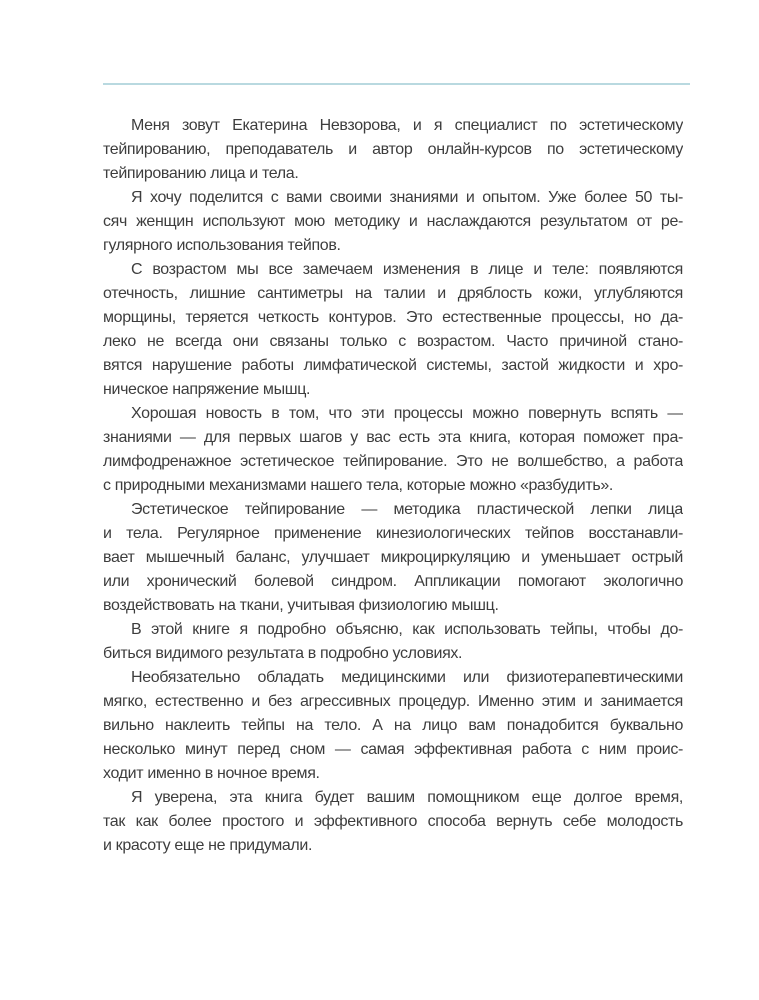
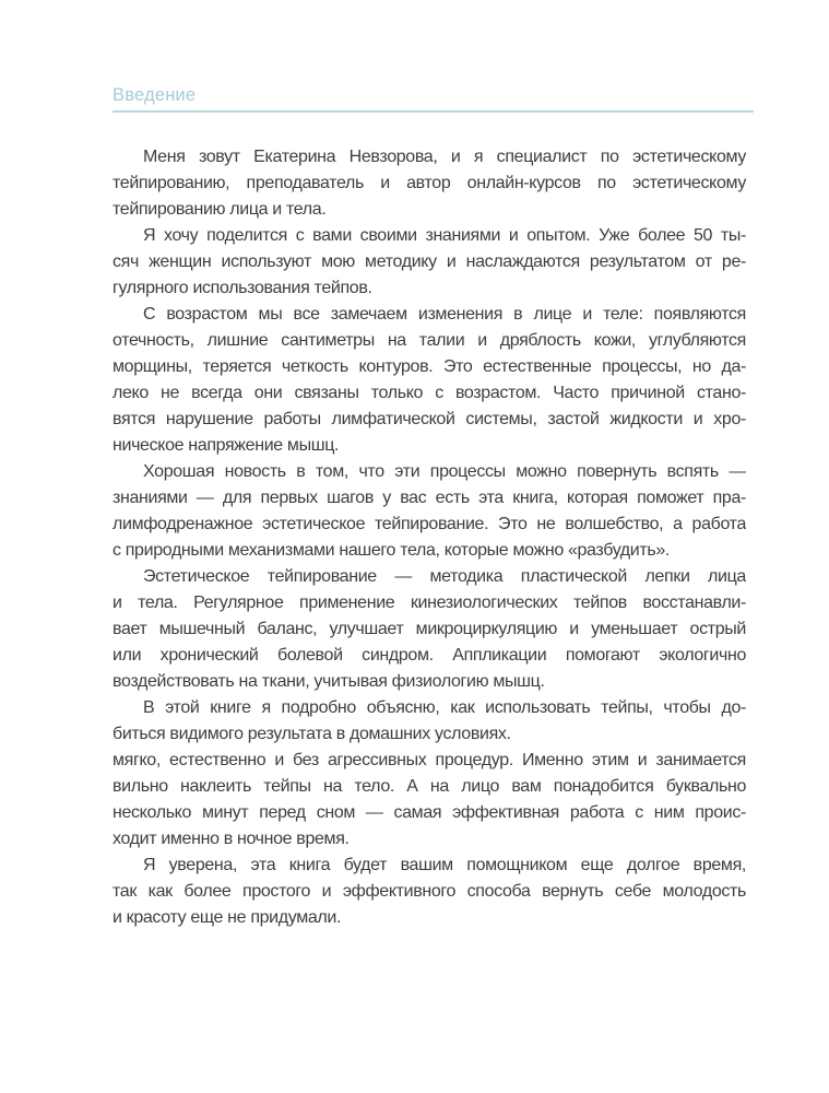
+ Введение
  Меня зовут Екатерина Невзорова, и я специалист по эстетическому
  тейпированию, преподаватель и автор онлайн-курсов по эстетическому
  тейпированию лица и тела.
  Я хочу поделится с вами своими знаниями и опытом. Уже более 50 ты-
  сяч женщин используют мою методику и наслаждаются результатом от ре-
  гулярного использования тейпов.
  С возрастом мы все замечаем изменения в лице и теле: появляются
  отечность, лишние сантиметры на талии и дряблость кожи, углубляются
  морщины, теряется четкость контуров. Это естественные процессы, но да-
  леко не всегда они связаны только с возрастом. Часто причиной стано-
  вятся нарушение работы лимфатической системы, застой жидкости и хро-
  ническое напряжение мышц.
  Хорошая новость в том, что эти процессы можно повернуть вспять —
  знаниями — для первых шагов у вас есть эта книга, которая поможет пра-
  лимфодренажное эстетическое тейпирование. Это не волшебство, а работа
  с природными механизмами нашего тела, которые можно «разбудить».
  Эстетическое тейпирование — методика пластической лепки лица
  и тела. Регулярное применение кинезиологических тейпов восстанавли-
  вает мышечный баланс, улучшает микроциркуляцию и уменьшает острый
  или хронический болевой синдром. Аппликации помогают экологично
  воздействовать на ткани, учитывая физиологию мышц.
  В этой книге я подробно объясню, как использовать тейпы, чтобы до-
- биться видимого результата в подробно условиях.
+ биться видимого результата в домашних условиях.
- Необязательно обладать медицинскими или физиотерапевтическими
  мягко, естественно и без агрессивных процедур. Именно этим и занимается
  вильно наклеить тейпы на тело. А на лицо вам понадобится буквально
  несколько минут перед сном — самая эффективная работа с ним проис-
  ходит именно в ночное время.
  Я уверена, эта книга будет вашим помощником еще долгое время,
  так как более простого и эффективного способа вернуть себе молодость
  и красоту еще не придумали.
